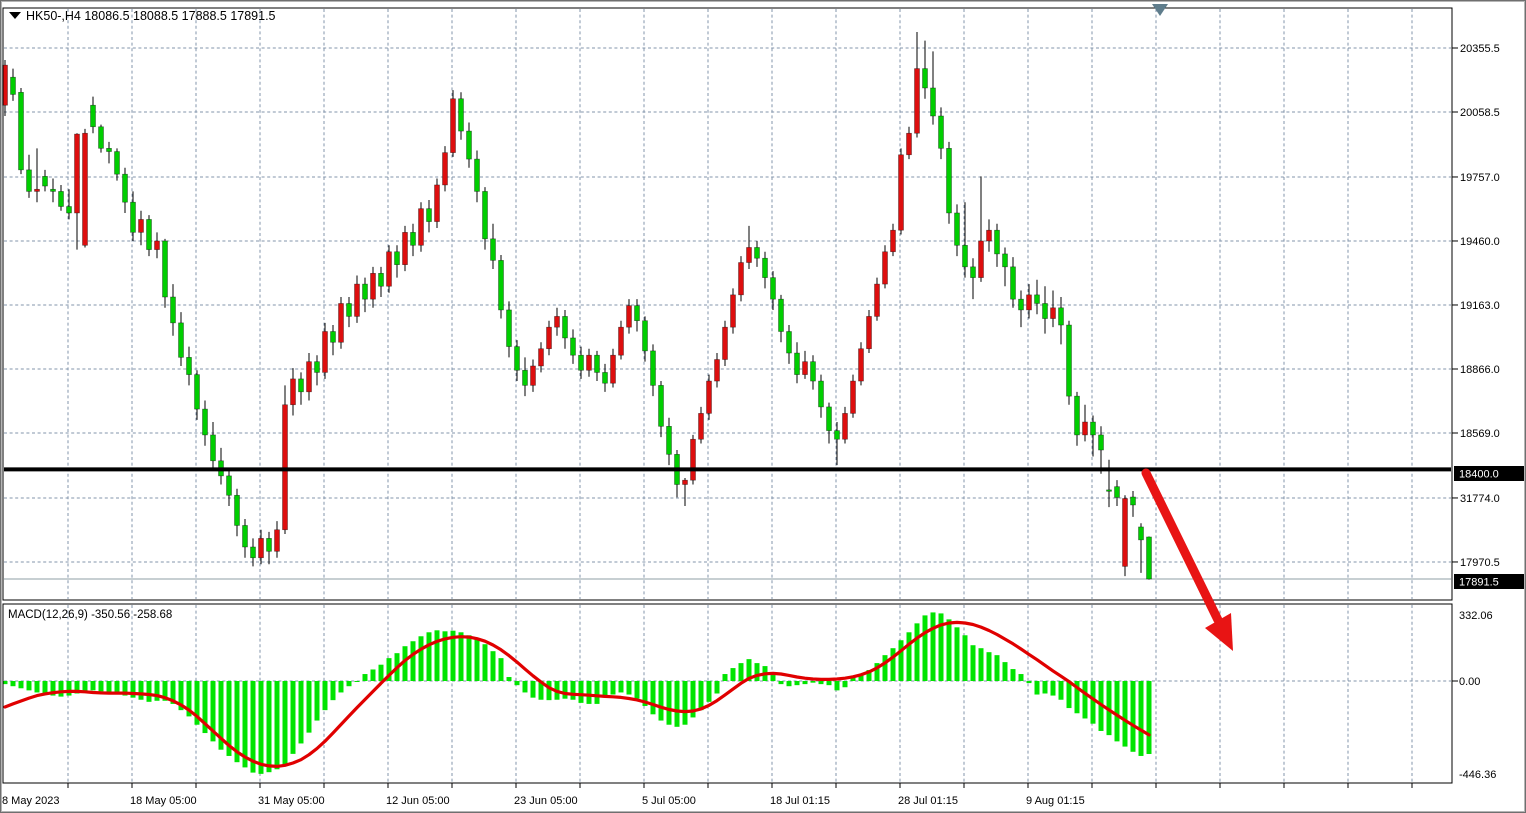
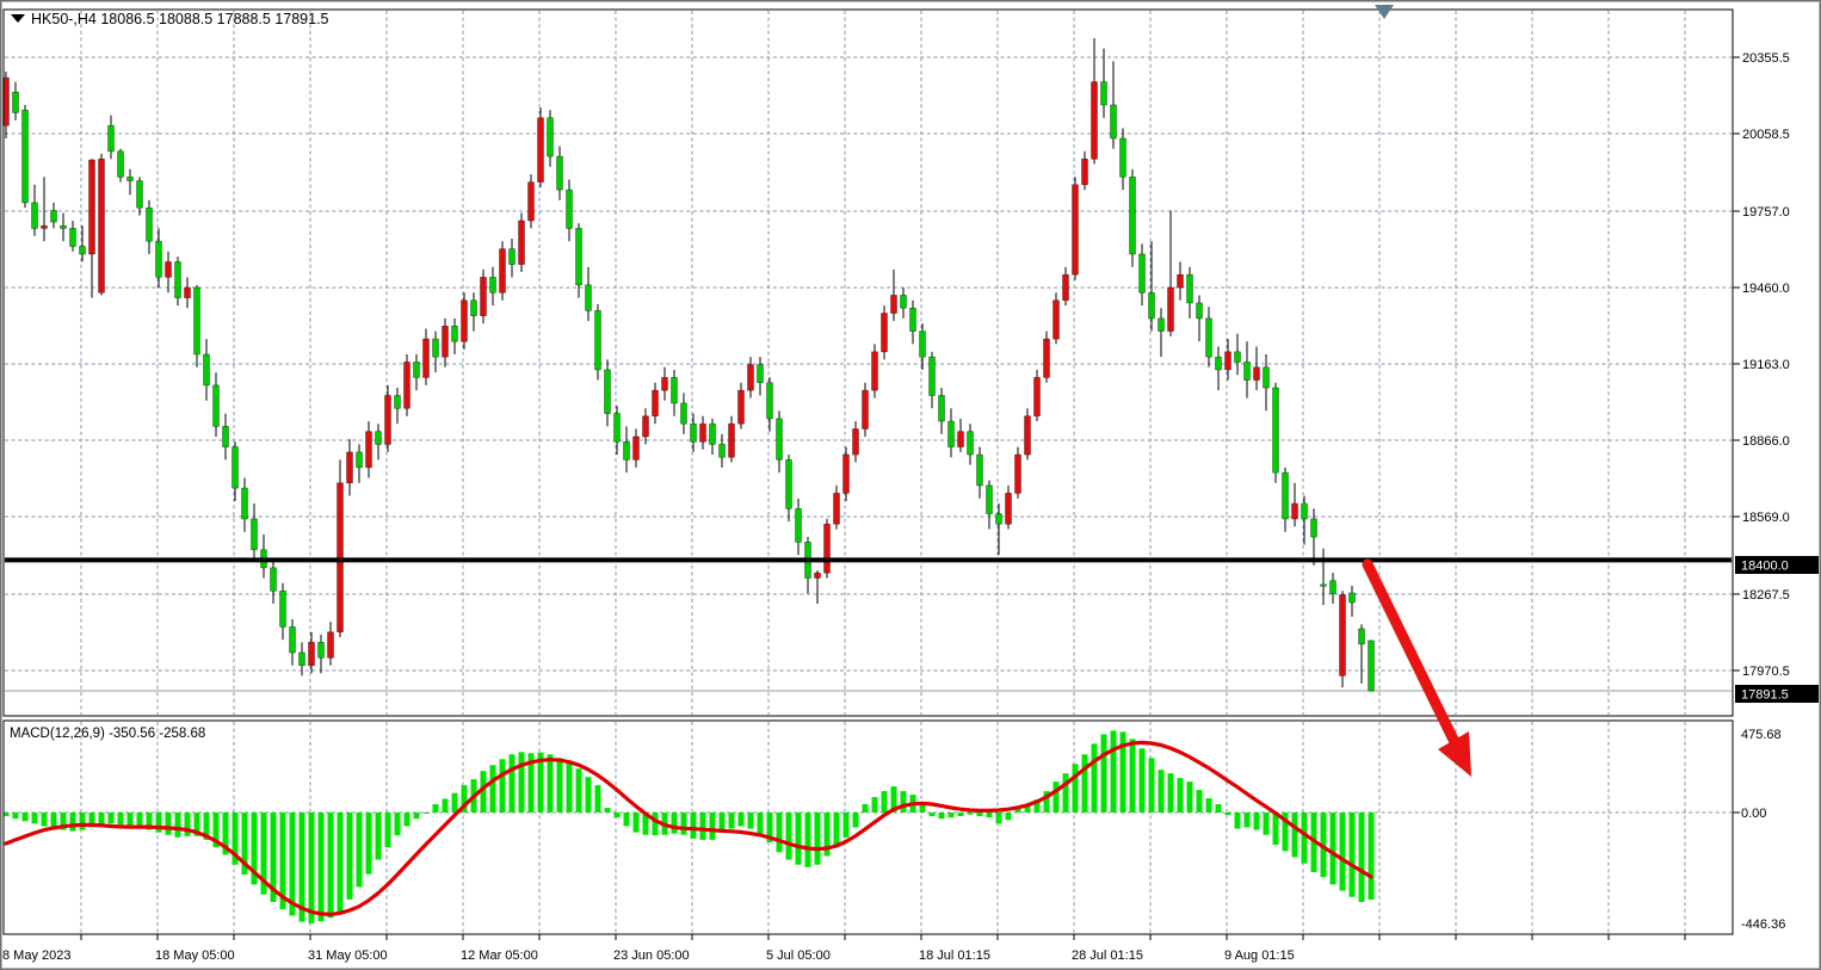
  20355.5
  20058.5
  19757.0
  19460.0
  19163.0
  18866.0
  18569.0
- 31774.0
+ 18267.5
  17970.5
  8 May 2023
  18 May 05:00
  31 May 05:00
- 12 Jun 05:00
+ 12 Mar 05:00
  23 Jun 05:00
  5 Jul 05:00
  18 Jul 01:15
  28 Jul 01:15
  9 Aug 01:15
  HK50-,H4 18086.5 18088.5 17888.5 17891.5
  MACD(12,26,9) -350.56 -258.68
- 332.06
+ 475.68
  0.00
  -446.36
  18400.0
  17891.5
